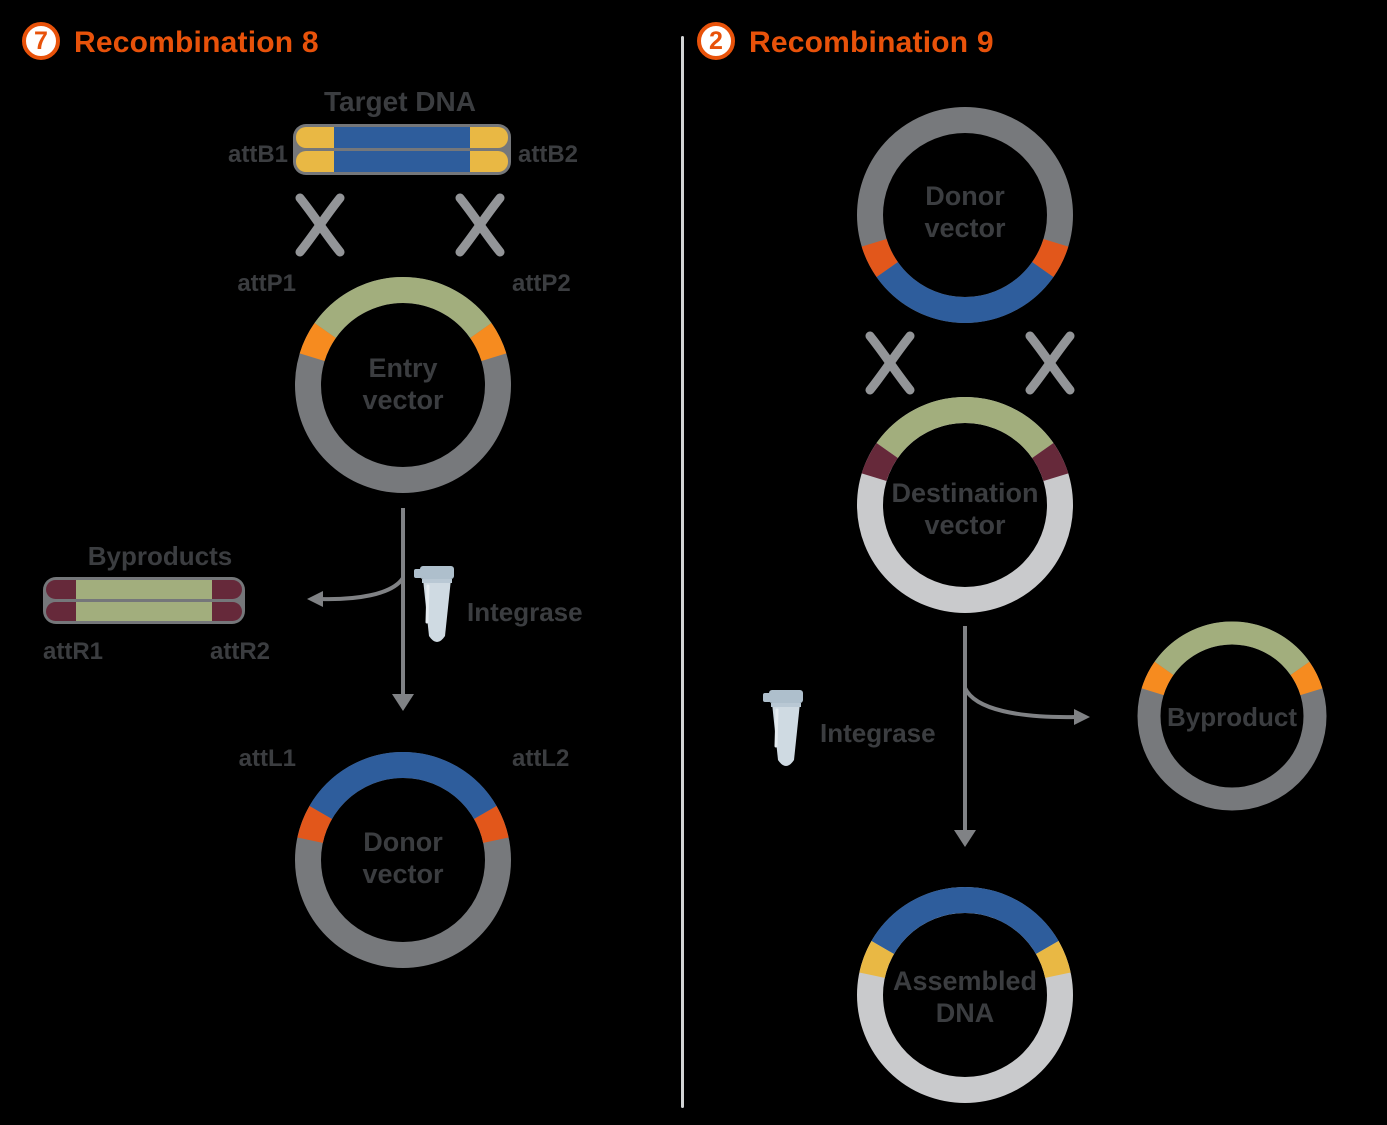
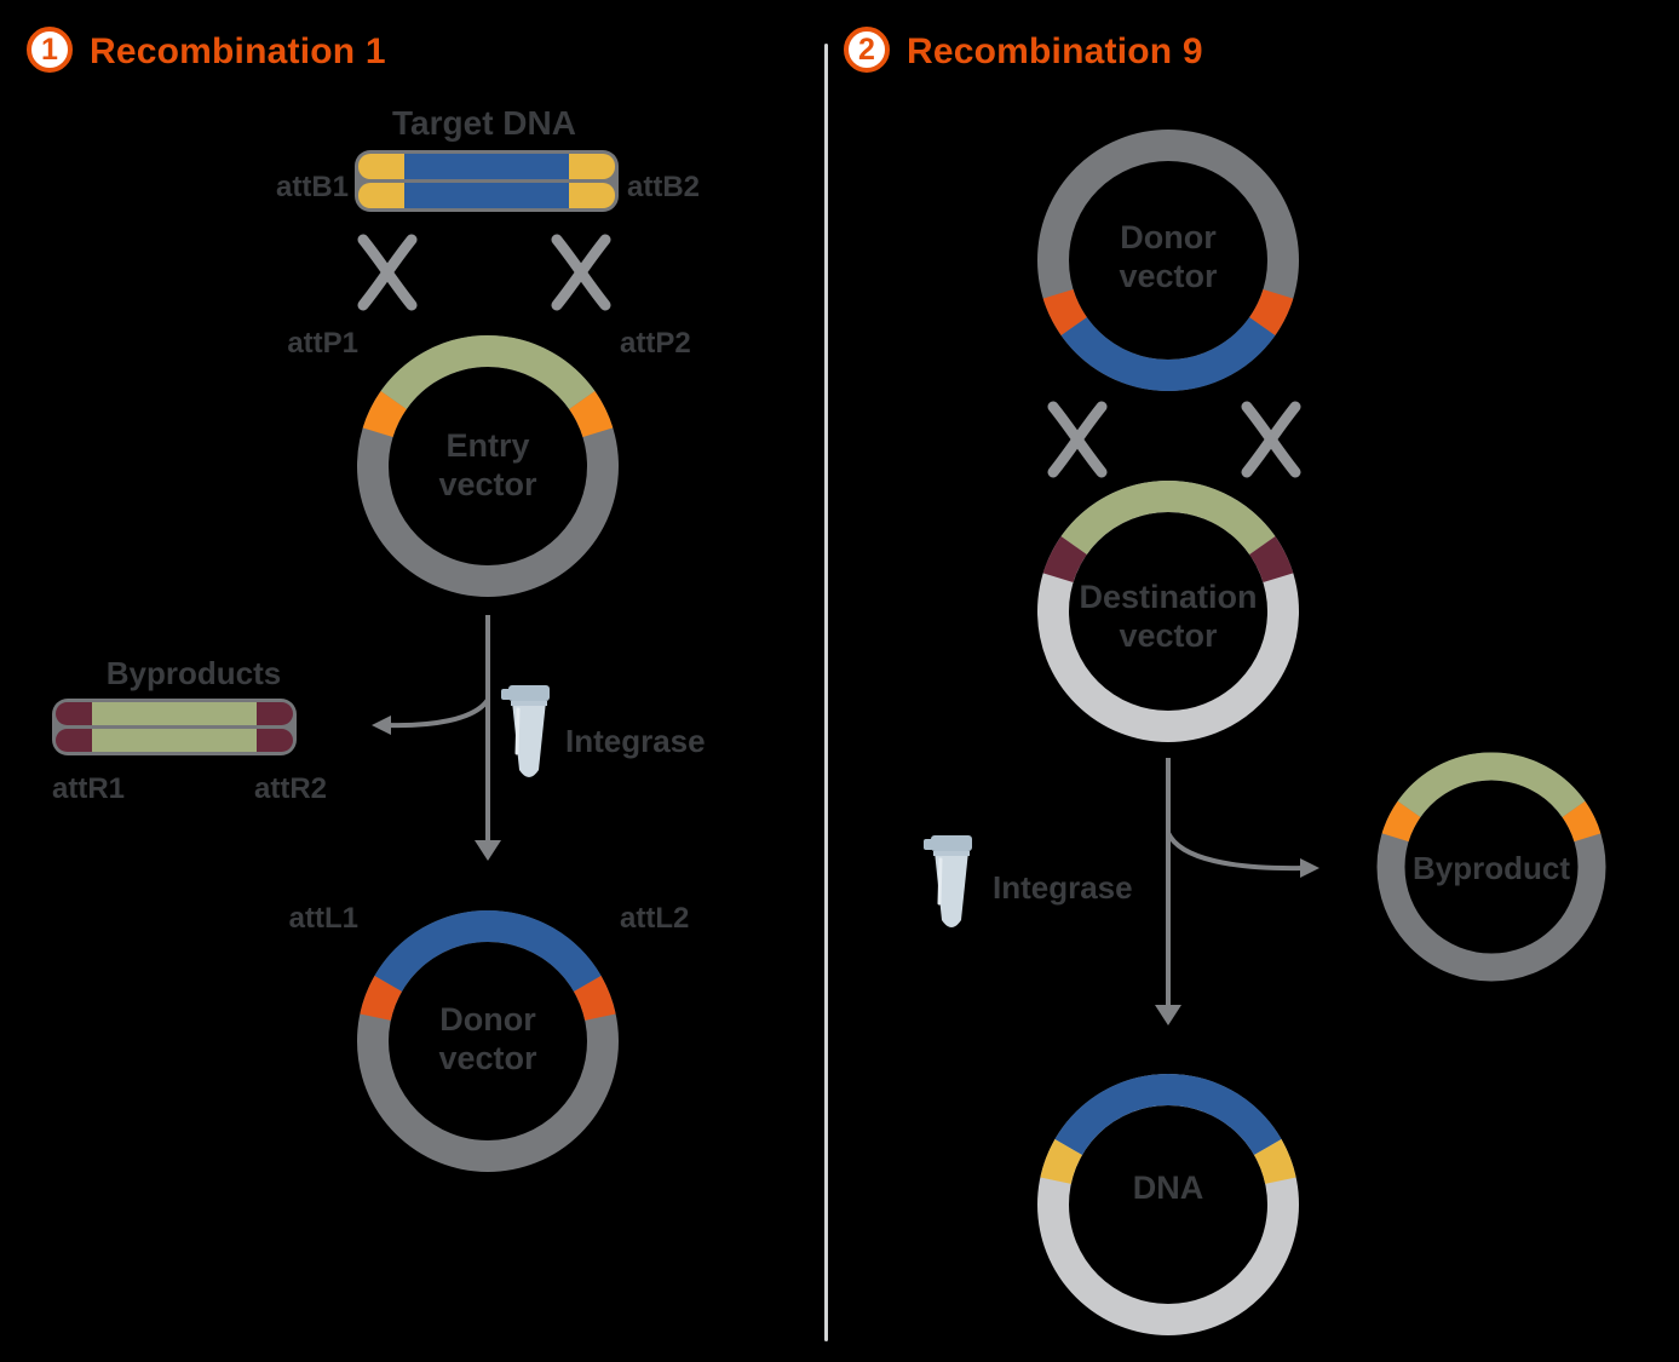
- 7
+ 1
- Recombination 8
+ Recombination 1
  Target DNA
  attB1
  attB2
  attP1
  attP2
  Entry
  vector
  Integrase
  Byproducts
  attR1
  attR2
  attL1
  attL2
  Donor
  vector
  2
  Recombination 9
  Donor
  vector
  Destination
  vector
  Integrase
  Byproduct
- Assembled
  DNA
